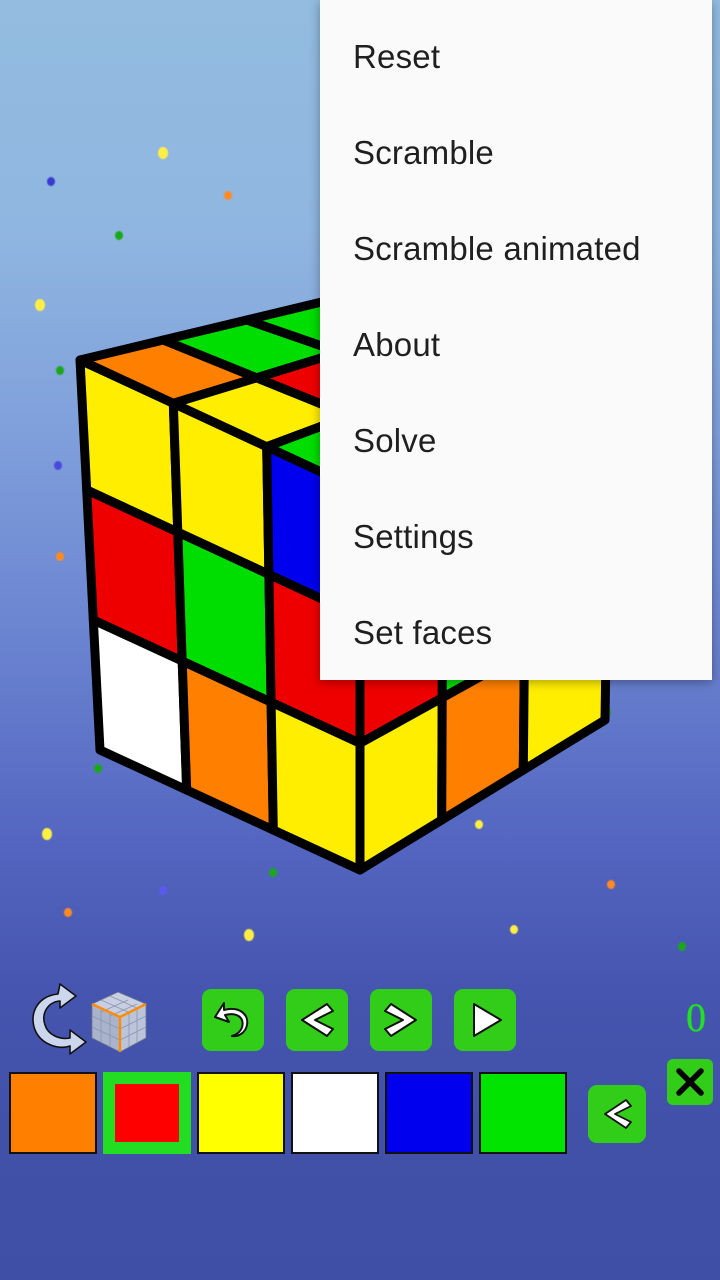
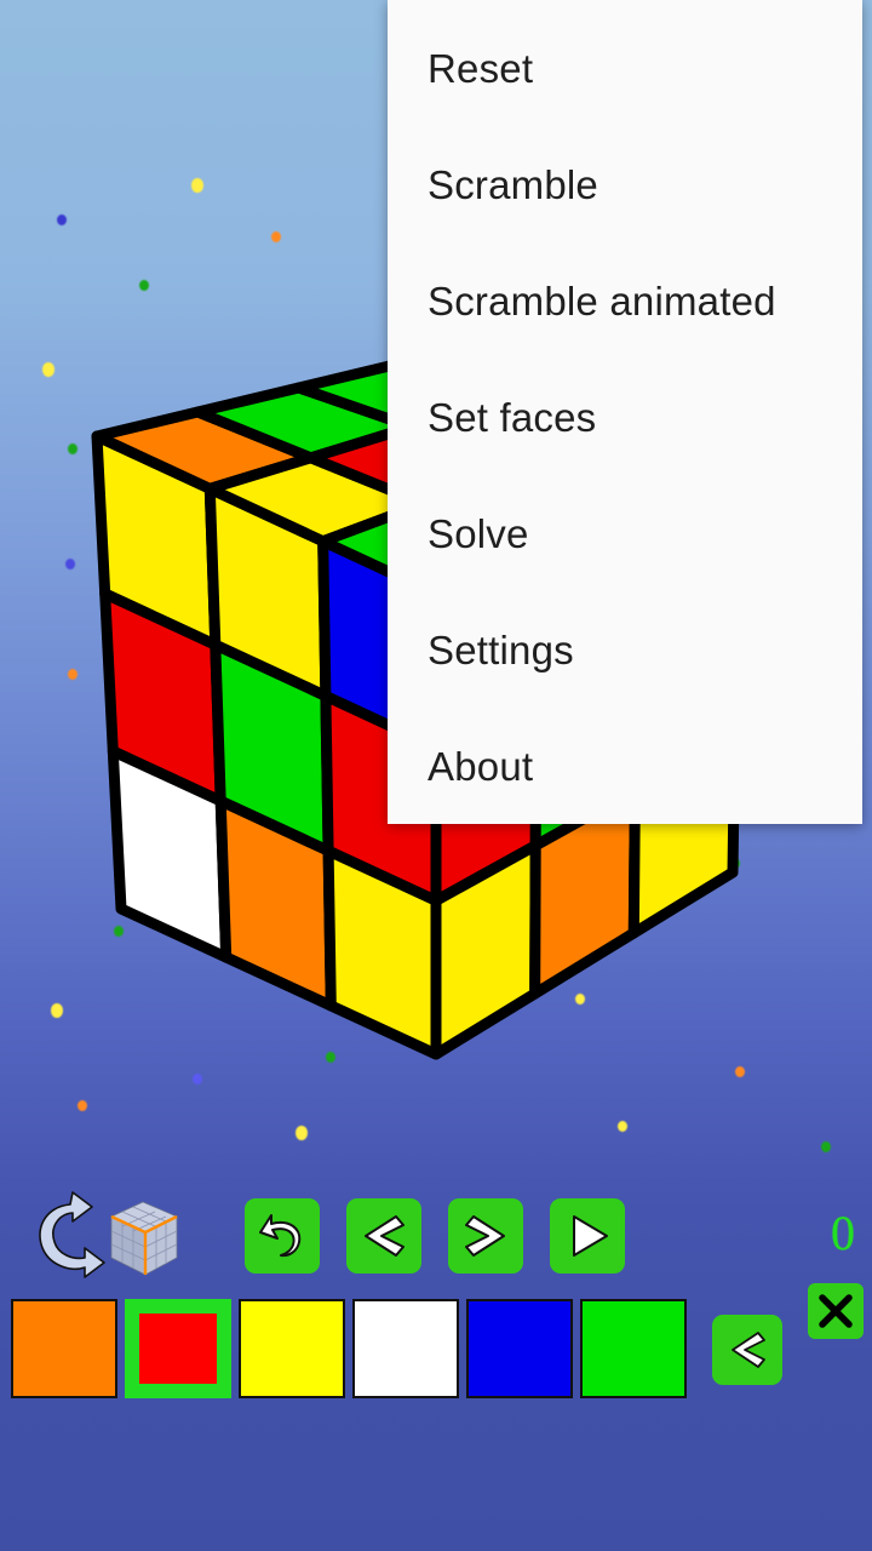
  Reset
  Scramble
  Scramble animated
- About
+ Set faces
  Solve
  Settings
- Set faces
+ About
  0
